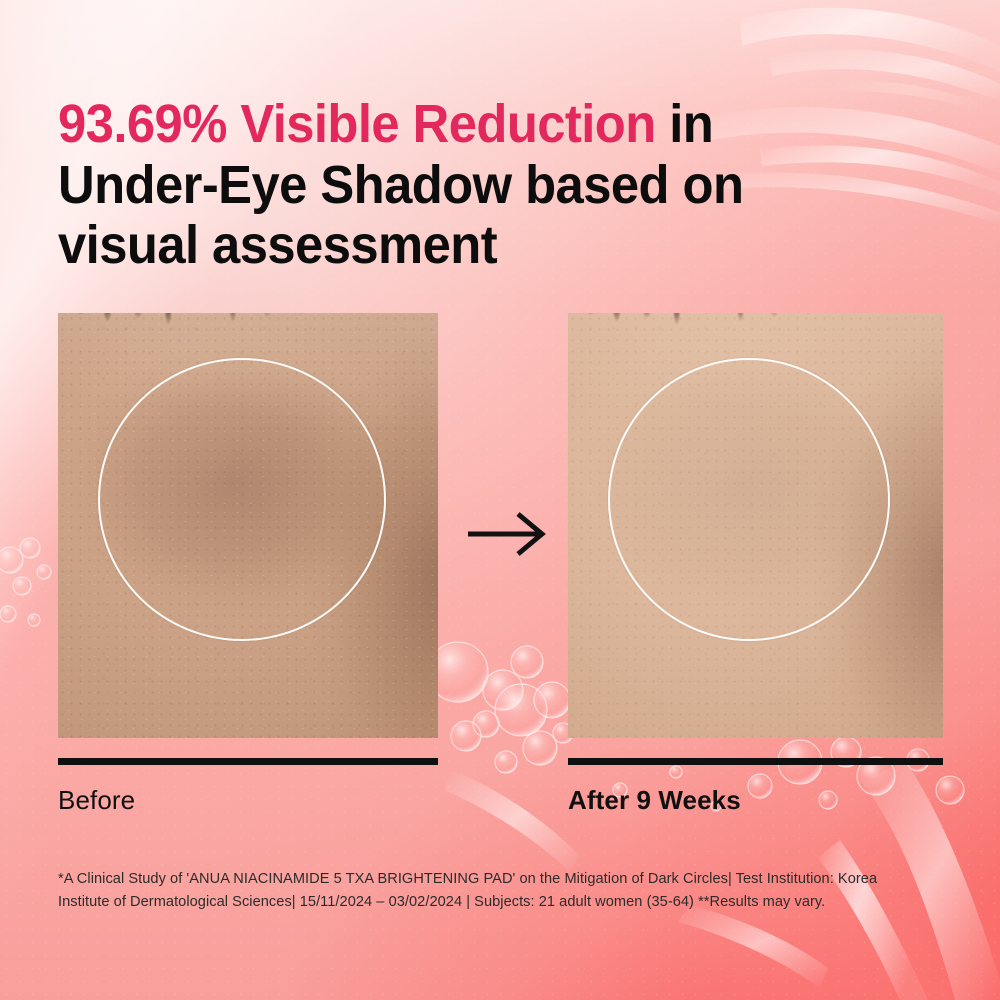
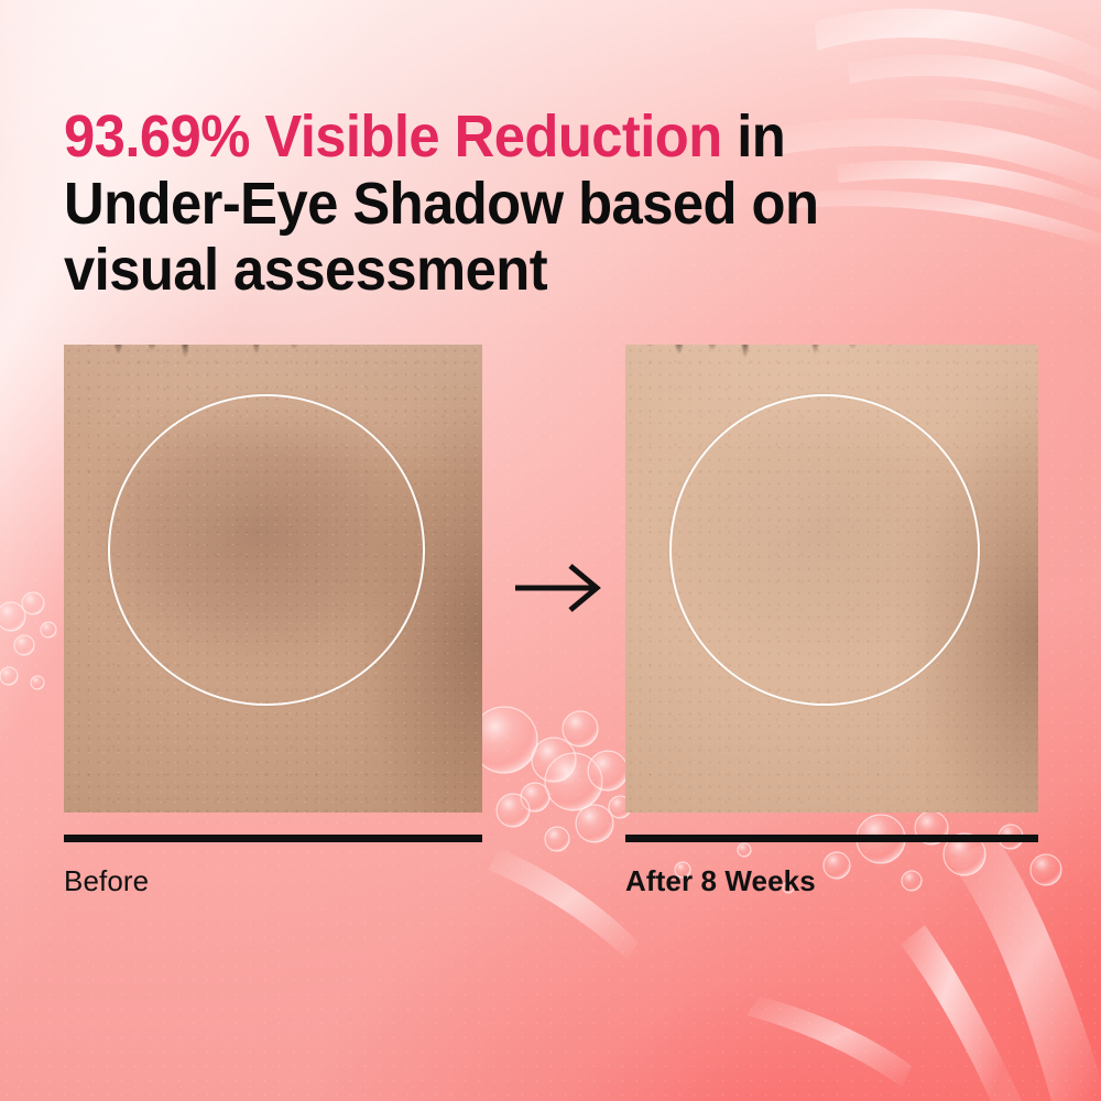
  93.69% Visible Reduction in
  Under-Eye Shadow based on
  visual assessment
  Before
- After 9 Weeks
+ After 8 Weeks
- *A Clinical Study of 'ANUA NIACINAMIDE 5 TXA BRIGHTENING PAD' on the Mitigation of Dark Circles| Test Institution: Korea Institute of Dermatological Sciences| 15/11/2024 – 03/02/2024 | Subjects: 21 adult women (35-64) **Results may vary.
